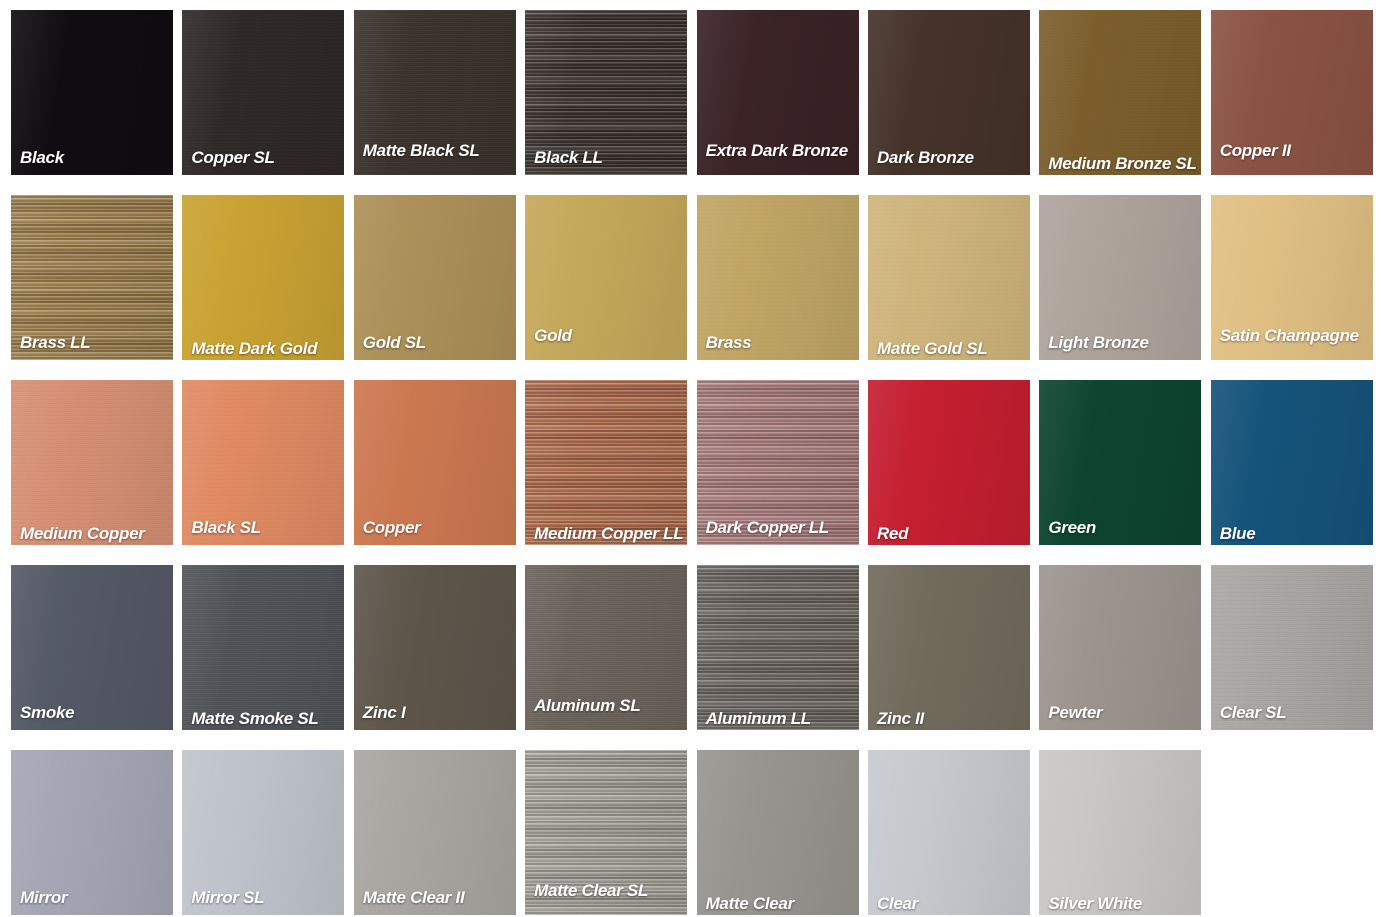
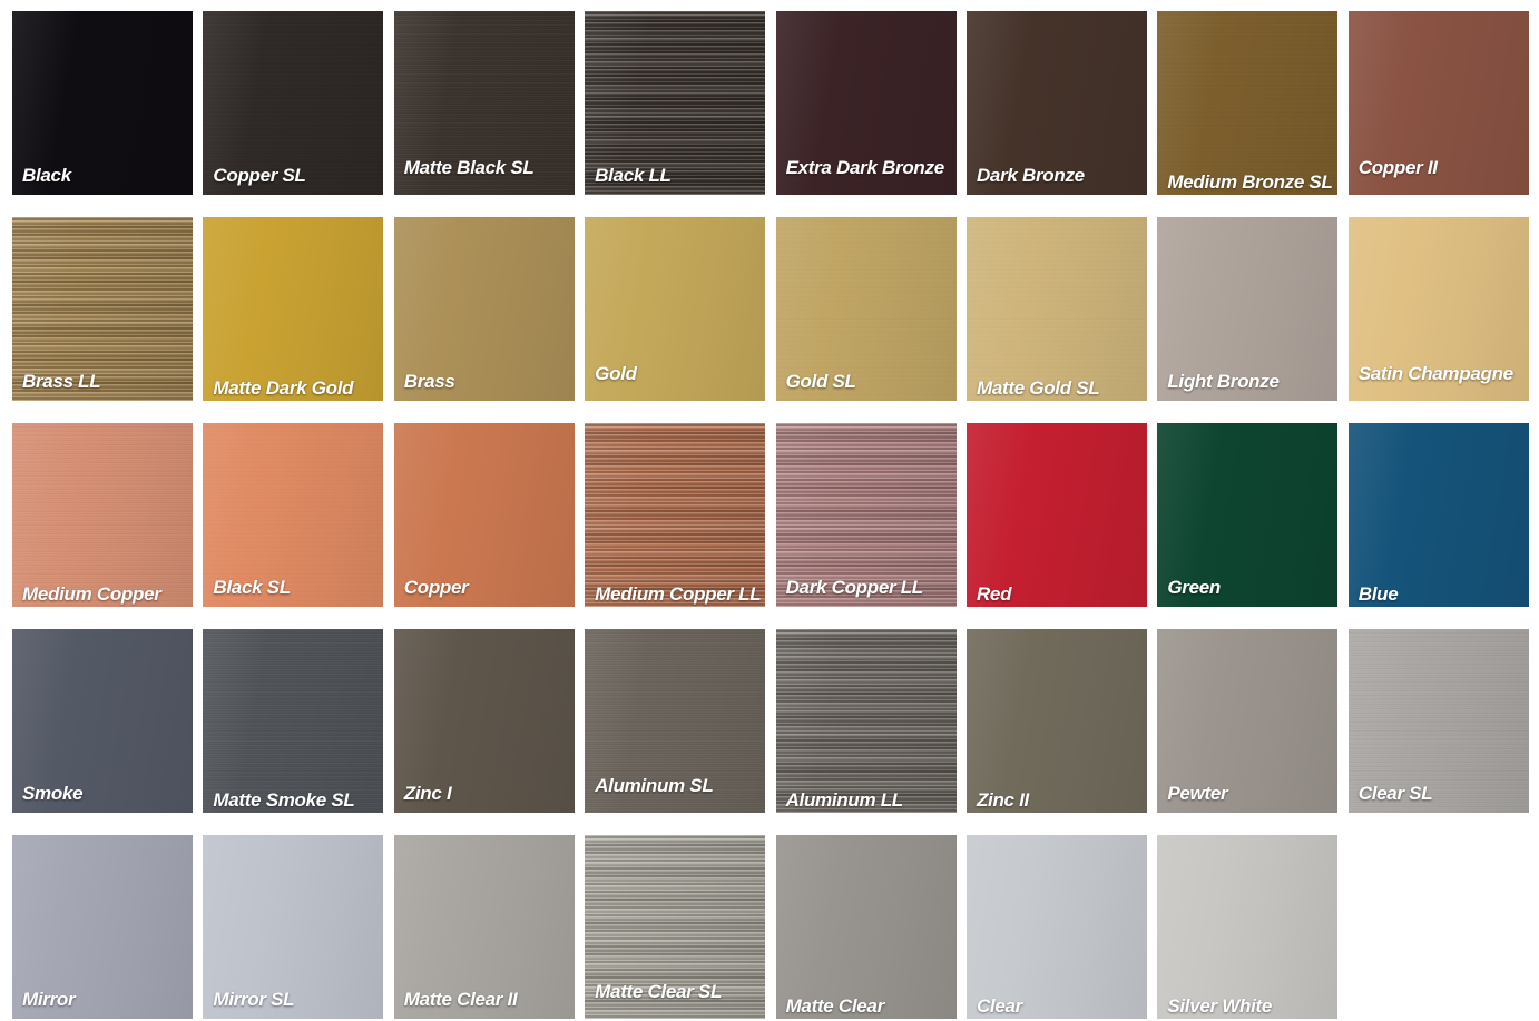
  Black
  Copper SL
  Matte Black SL
  Black LL
  Extra Dark Bronze
  Dark Bronze
  Medium Bronze SL
  Copper II
  Brass LL
  Matte Dark Gold
- Gold SL
+ Brass
  Gold
- Brass
+ Gold SL
  Matte Gold SL
  Light Bronze
  Satin Champagne
  Medium Copper
  Black SL
  Copper
  Medium Copper LL
  Dark Copper LL
  Red
  Green
  Blue
  Smoke
  Matte Smoke SL
  Zinc I
  Aluminum SL
  Aluminum LL
  Zinc II
  Pewter
  Clear SL
  Mirror
  Mirror SL
  Matte Clear II
  Matte Clear SL
  Matte Clear
  Clear
  Silver White
